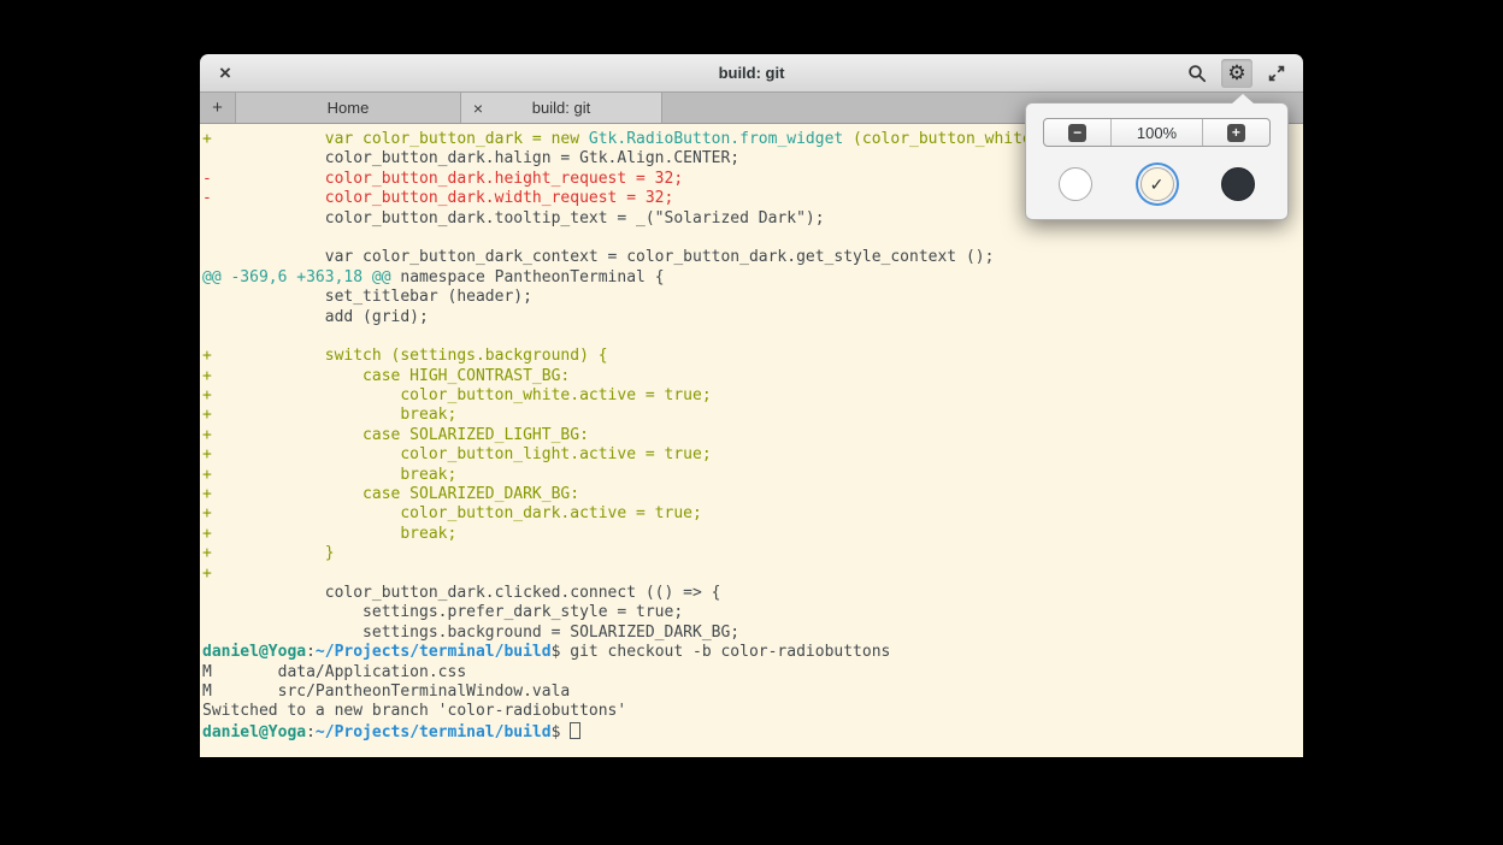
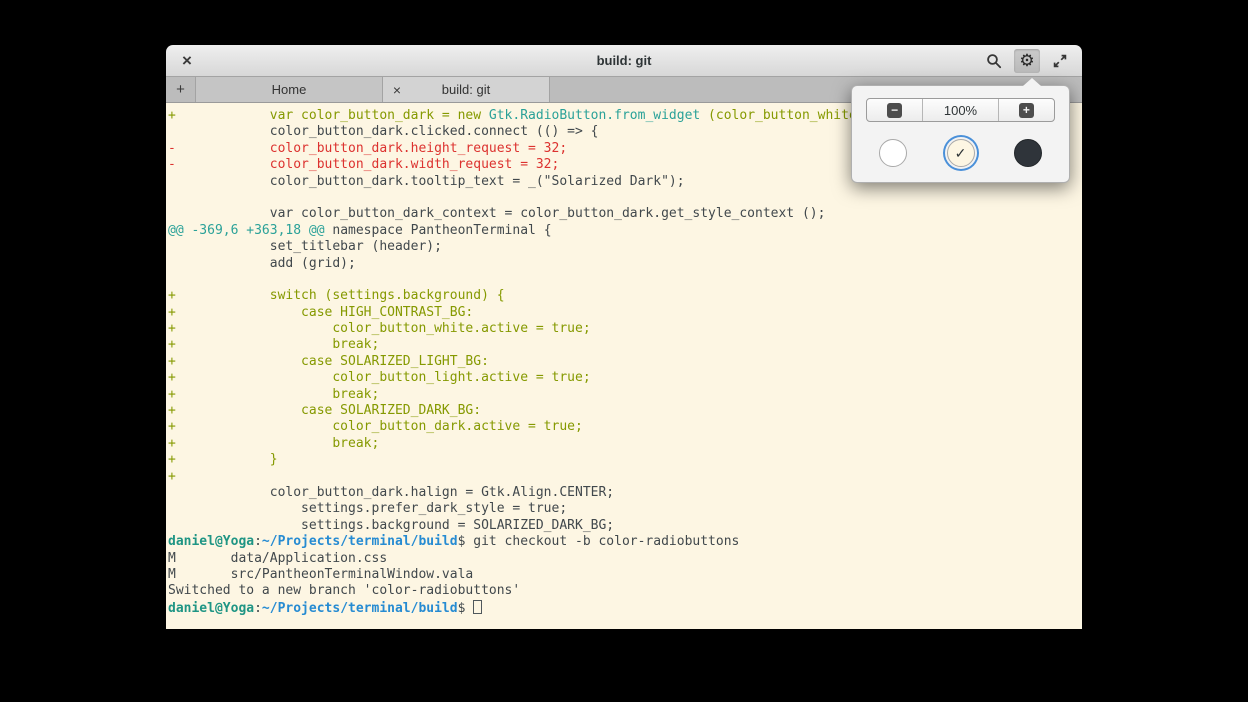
  ×
  build: git
  ⚙
  +
  Home
  ×
  build: git
  + var color_button_dark = new Gtk.RadioButton.from_widget (color_button_whit
- color_button_dark.halign = Gtk.Align.CENTER;
+ color_button_dark.clicked.connect (() => {
  - color_button_dark.height_request = 32;
  - color_button_dark.width_request = 32;
  color_button_dark.tooltip_text = _("Solarized Dark");
  var color_button_dark_context = color_button_dark.get_style_context ();
  @@ -369,6 +363,18 @@ namespace PantheonTerminal {
  set_titlebar (header);
  add (grid);
  + switch (settings.background) {
  + case HIGH_CONTRAST_BG:
  + color_button_white.active = true;
  + break;
  + case SOLARIZED_LIGHT_BG:
  + color_button_light.active = true;
  + break;
  + case SOLARIZED_DARK_BG:
  + color_button_dark.active = true;
  + break;
  + }
  +
- color_button_dark.clicked.connect (() => {
+ color_button_dark.halign = Gtk.Align.CENTER;
  settings.prefer_dark_style = true;
  settings.background = SOLARIZED_DARK_BG;
  daniel@Yoga:~/Projects/terminal/build$ git checkout -b color-radiobuttons
  M data/Application.css
  M src/PantheonTerminalWindow.vala
  Switched to a new branch 'color-radiobuttons'
  daniel@Yoga:~/Projects/terminal/build$
  −
  100%
  +
  ✓
